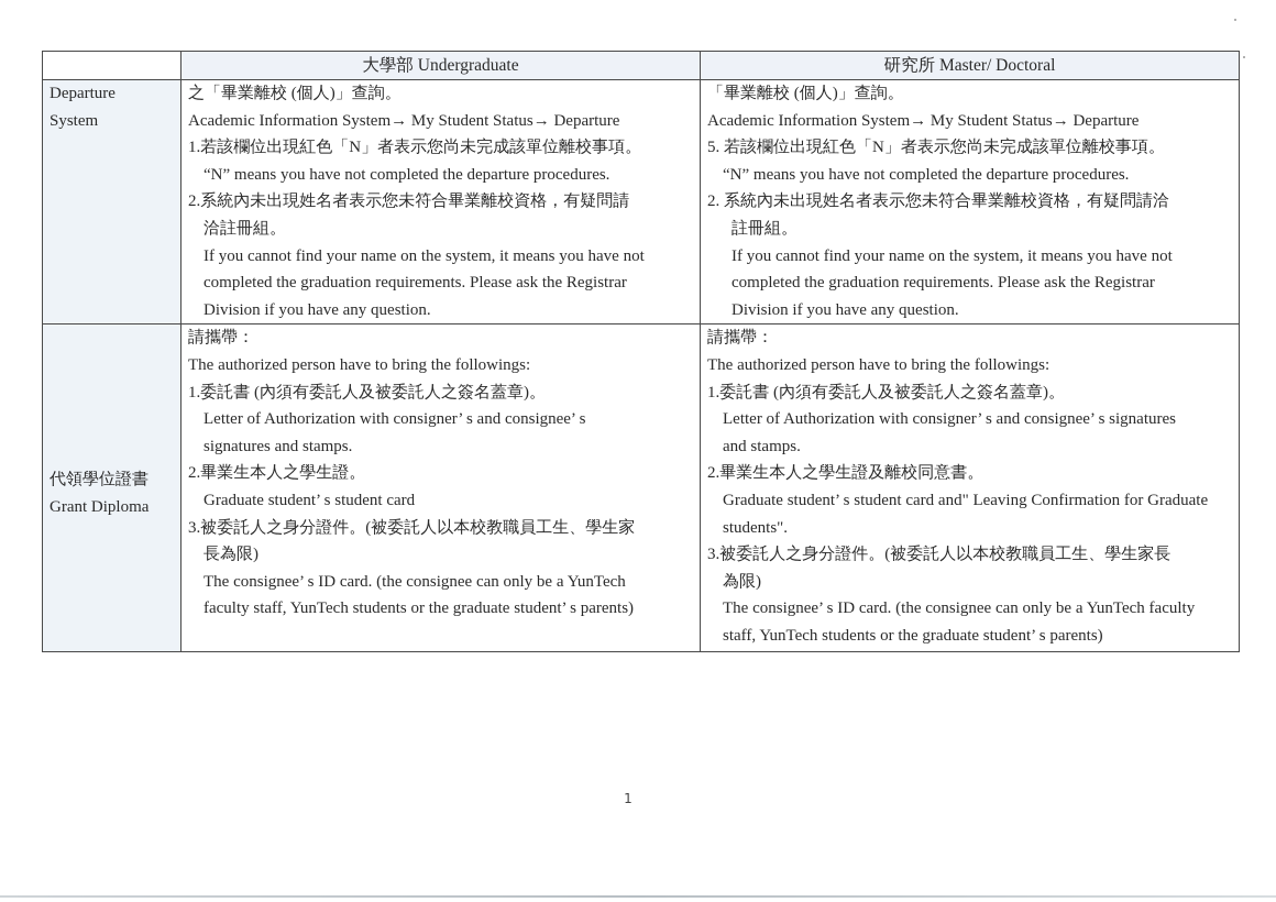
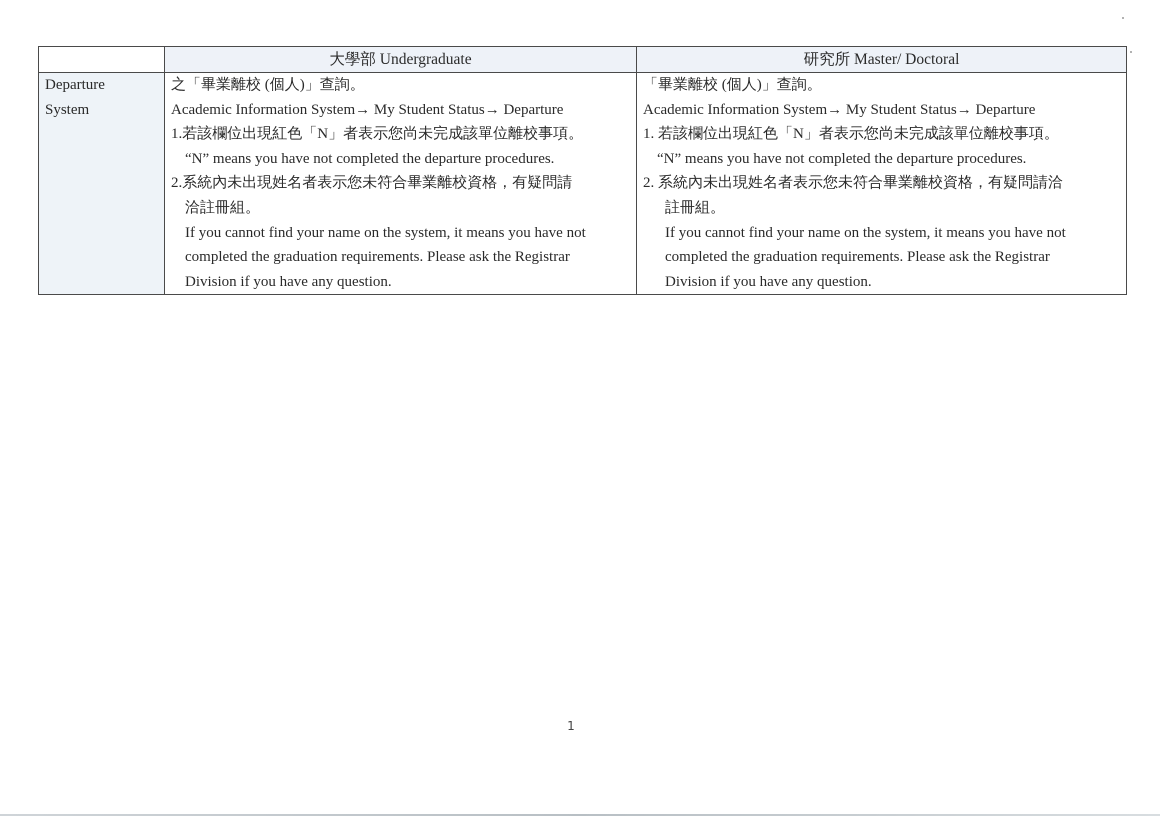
  	大學部 Undergraduate	研究所 Master/ Doctoral
- Departure System	之「畢業離校 (個人)」查詢。Academic Information System→ My Student Status→ Departure1.若該欄位出現紅色「N」者表示您尚未完成該單位離校事項。“N” means you have not completed the departure procedures.2.系統內未出現姓名者表示您未符合畢業離校資格，有疑問請洽註冊組。If you cannot find your name on the system, it means you have notcompleted the graduation requirements. Please ask the RegistrarDivision if you have any question.	「畢業離校 (個人)」查詢。Academic Information System→ My Student Status→ Departure5. 若該欄位出現紅色「N」者表示您尚未完成該單位離校事項。“N” means you have not completed the departure procedures.2. 系統內未出現姓名者表示您未符合畢業離校資格，有疑問請洽註冊組。If you cannot find your name on the system, it means you have notcompleted the graduation requirements. Please ask the RegistrarDivision if you have any question.
+ Departure System	之「畢業離校 (個人)」查詢。Academic Information System→ My Student Status→ Departure1.若該欄位出現紅色「N」者表示您尚未完成該單位離校事項。“N” means you have not completed the departure procedures.2.系統內未出現姓名者表示您未符合畢業離校資格，有疑問請洽註冊組。If you cannot find your name on the system, it means you have notcompleted the graduation requirements. Please ask the RegistrarDivision if you have any question.	「畢業離校 (個人)」查詢。Academic Information System→ My Student Status→ Departure1. 若該欄位出現紅色「N」者表示您尚未完成該單位離校事項。“N” means you have not completed the departure procedures.2. 系統內未出現姓名者表示您未符合畢業離校資格，有疑問請洽註冊組。If you cannot find your name on the system, it means you have notcompleted the graduation requirements. Please ask the RegistrarDivision if you have any question.
- 代領學位證書 Grant Diploma	請攜帶：The authorized person have to bring the followings:1.委託書 (內須有委託人及被委託人之簽名蓋章)。Letter of Authorization with consigner’ s and consignee’ ssignatures and stamps.2.畢業生本人之學生證。Graduate student’ s student card3.被委託人之身分證件。(被委託人以本校教職員工生、學生家長為限)The consignee’ s ID card. (the consignee can only be a YunTechfaculty staff, YunTech students or the graduate student’ s parents)	請攜帶：The authorized person have to bring the followings:1.委託書 (內須有委託人及被委託人之簽名蓋章)。Letter of Authorization with consigner’ s and consignee’ s signaturesand stamps.2.畢業生本人之學生證及離校同意書。Graduate student’ s student card and" Leaving Confirmation for Graduatestudents".3.被委託人之身分證件。(被委託人以本校教職員工生、學生家長為限)The consignee’ s ID card. (the consignee can only be a YunTech facultystaff, YunTech students or the graduate student’ s parents)
  1
